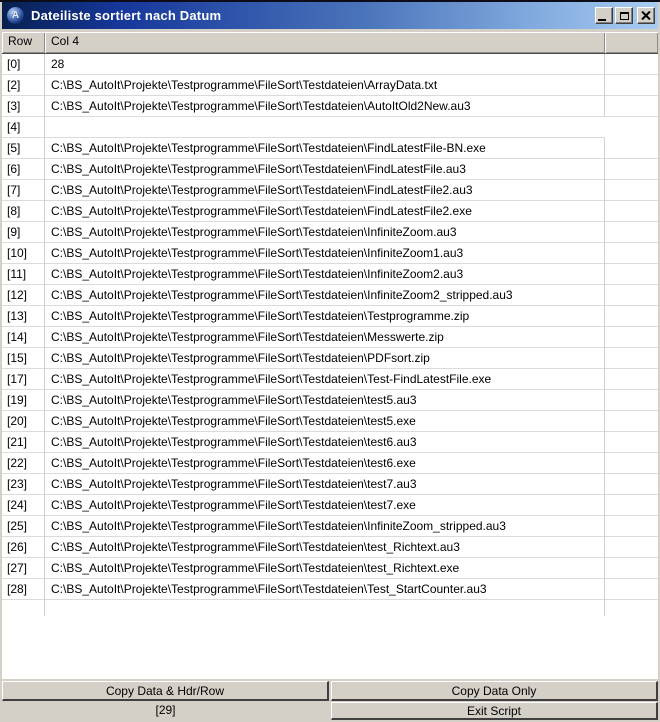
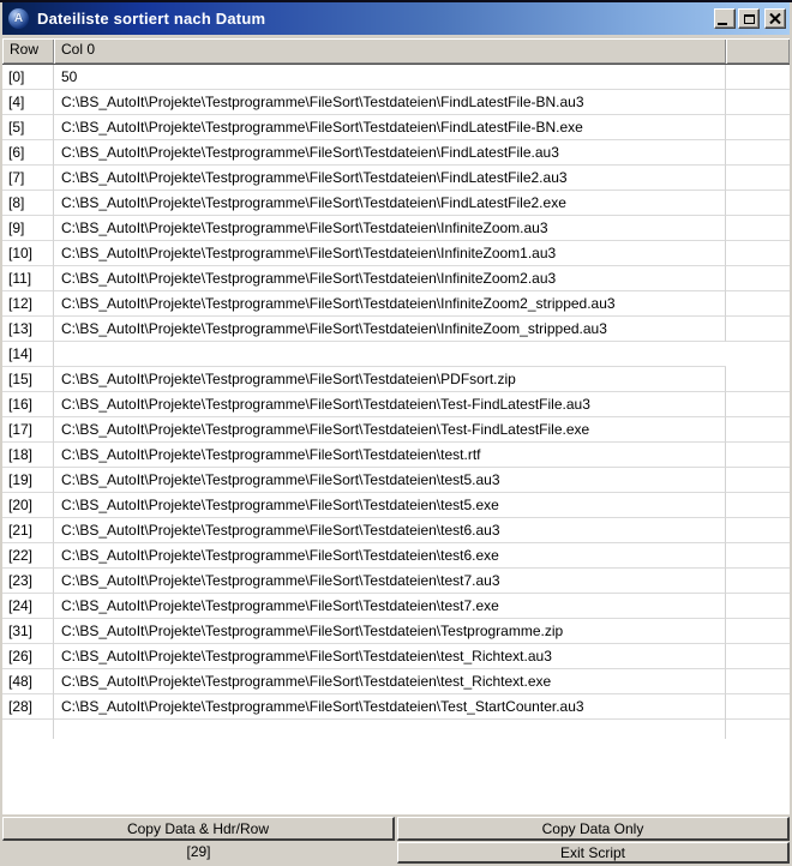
  A
  Dateiliste sortiert nach Datum
  Row
- Col 4
+ Col 0
  [0]
- 28
+ 50
- [2]
- C:\BS_AutoIt\Projekte\Testprogramme\FileSort\Testdateien\ArrayData.txt
- [3]
- C:\BS_AutoIt\Projekte\Testprogramme\FileSort\Testdateien\AutoItOld2New.au3
  [4]
+ C:\BS_AutoIt\Projekte\Testprogramme\FileSort\Testdateien\FindLatestFile-BN.au3
  [5]
  C:\BS_AutoIt\Projekte\Testprogramme\FileSort\Testdateien\FindLatestFile-BN.exe
  [6]
  C:\BS_AutoIt\Projekte\Testprogramme\FileSort\Testdateien\FindLatestFile.au3
  [7]
  C:\BS_AutoIt\Projekte\Testprogramme\FileSort\Testdateien\FindLatestFile2.au3
  [8]
  C:\BS_AutoIt\Projekte\Testprogramme\FileSort\Testdateien\FindLatestFile2.exe
  [9]
  C:\BS_AutoIt\Projekte\Testprogramme\FileSort\Testdateien\InfiniteZoom.au3
  [10]
  C:\BS_AutoIt\Projekte\Testprogramme\FileSort\Testdateien\InfiniteZoom1.au3
  [11]
  C:\BS_AutoIt\Projekte\Testprogramme\FileSort\Testdateien\InfiniteZoom2.au3
  [12]
  C:\BS_AutoIt\Projekte\Testprogramme\FileSort\Testdateien\InfiniteZoom2_stripped.au3
  [13]
- C:\BS_AutoIt\Projekte\Testprogramme\FileSort\Testdateien\Testprogramme.zip
+ C:\BS_AutoIt\Projekte\Testprogramme\FileSort\Testdateien\InfiniteZoom_stripped.au3
  [14]
- C:\BS_AutoIt\Projekte\Testprogramme\FileSort\Testdateien\Messwerte.zip
  [15]
  C:\BS_AutoIt\Projekte\Testprogramme\FileSort\Testdateien\PDFsort.zip
+ [16]
+ C:\BS_AutoIt\Projekte\Testprogramme\FileSort\Testdateien\Test-FindLatestFile.au3
  [17]
  C:\BS_AutoIt\Projekte\Testprogramme\FileSort\Testdateien\Test-FindLatestFile.exe
+ [18]
+ C:\BS_AutoIt\Projekte\Testprogramme\FileSort\Testdateien\test.rtf
  [19]
  C:\BS_AutoIt\Projekte\Testprogramme\FileSort\Testdateien\test5.au3
  [20]
  C:\BS_AutoIt\Projekte\Testprogramme\FileSort\Testdateien\test5.exe
  [21]
  C:\BS_AutoIt\Projekte\Testprogramme\FileSort\Testdateien\test6.au3
  [22]
  C:\BS_AutoIt\Projekte\Testprogramme\FileSort\Testdateien\test6.exe
  [23]
  C:\BS_AutoIt\Projekte\Testprogramme\FileSort\Testdateien\test7.au3
  [24]
  C:\BS_AutoIt\Projekte\Testprogramme\FileSort\Testdateien\test7.exe
- [25]
+ [31]
- C:\BS_AutoIt\Projekte\Testprogramme\FileSort\Testdateien\InfiniteZoom_stripped.au3
+ C:\BS_AutoIt\Projekte\Testprogramme\FileSort\Testdateien\Testprogramme.zip
  [26]
  C:\BS_AutoIt\Projekte\Testprogramme\FileSort\Testdateien\test_Richtext.au3
- [27]
+ [48]
  C:\BS_AutoIt\Projekte\Testprogramme\FileSort\Testdateien\test_Richtext.exe
  [28]
  C:\BS_AutoIt\Projekte\Testprogramme\FileSort\Testdateien\Test_StartCounter.au3
  Copy Data & Hdr/Row
  Copy Data Only
  [29]
  Exit Script
